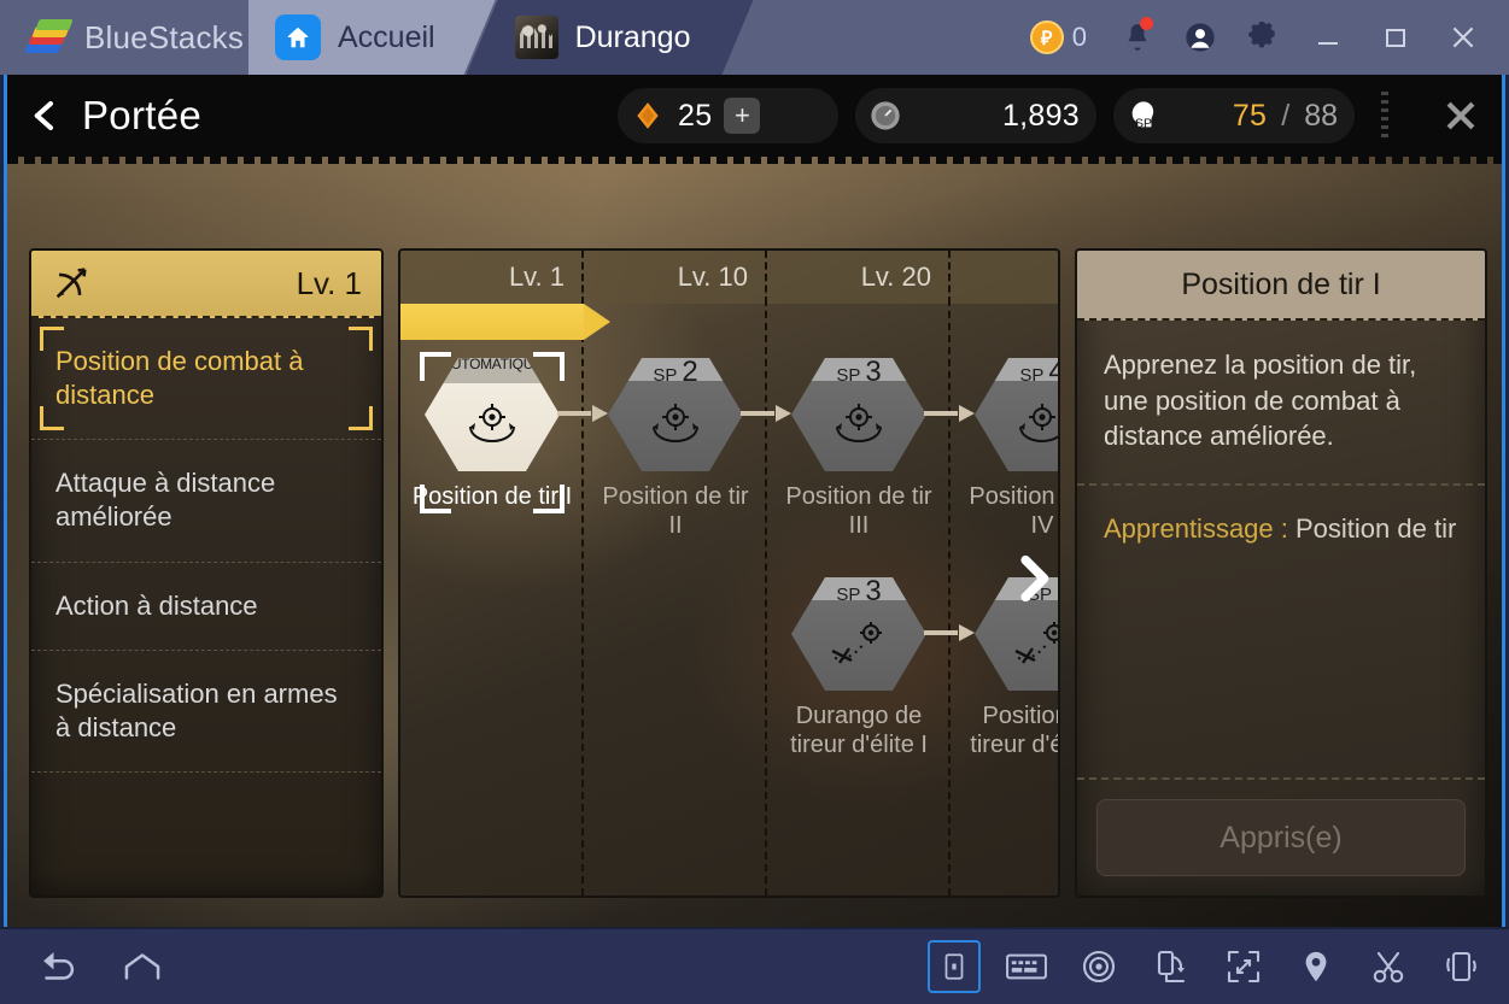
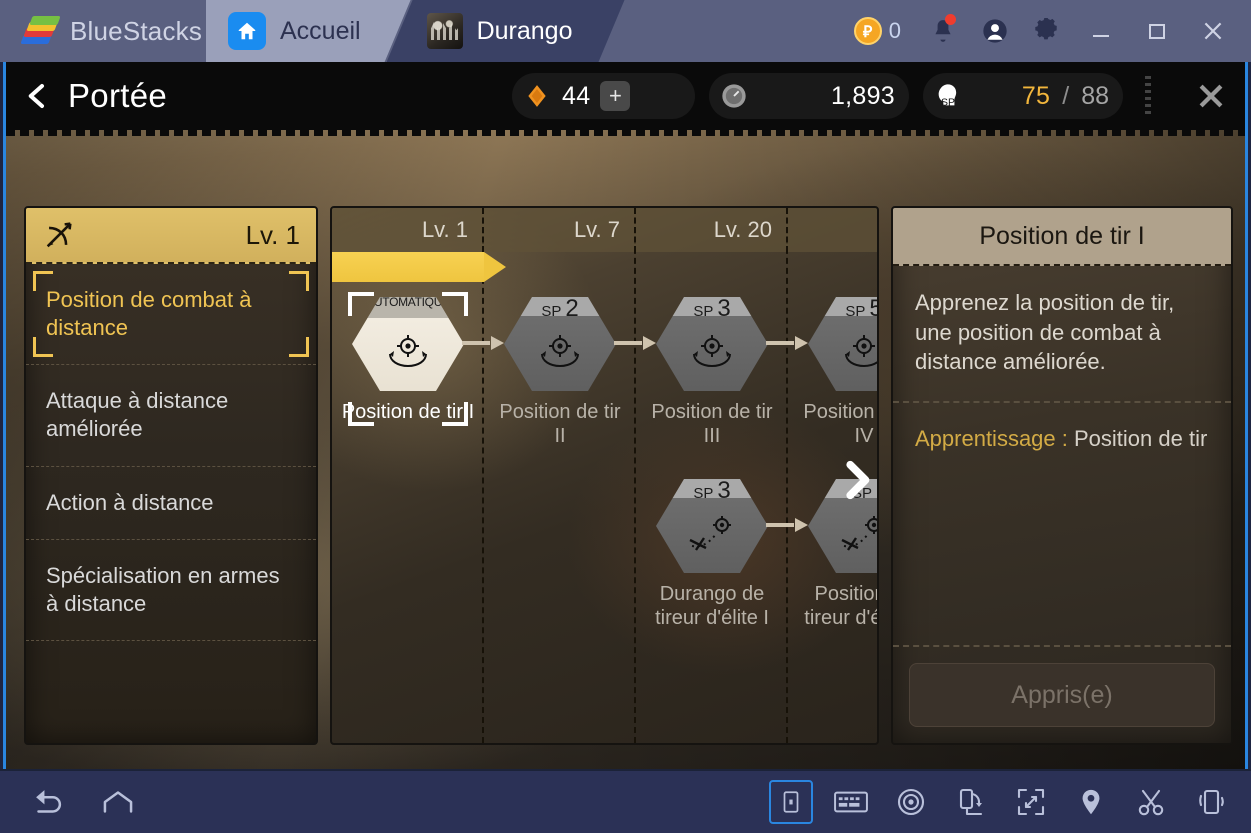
  BlueStacks
  Accueil
  Durango
  ₽
  0
  Portée
- 25
+ 44
  +
  1,893
  SP
  75
  /
  88
  Lv. 1
  Position de combat à distance
  Attaque à distance améliorée
  Action à distance
  Spécialisation en armes à distance
  Lv. 1
- Lv. 10
+ Lv. 7
  Lv. 20
  UTOMATIQU
  Position de tir I
  SP 2
  Position de tir II
  SP 3
  Position de tir III
- SP 4
+ SP 5
  SP 3
  Durango de tireur d'élite I
  Position de tir I
  Apprenez la position de tir, une position de combat à distance améliorée.
  Apprentissage : Position de tir
  Appris(e)
